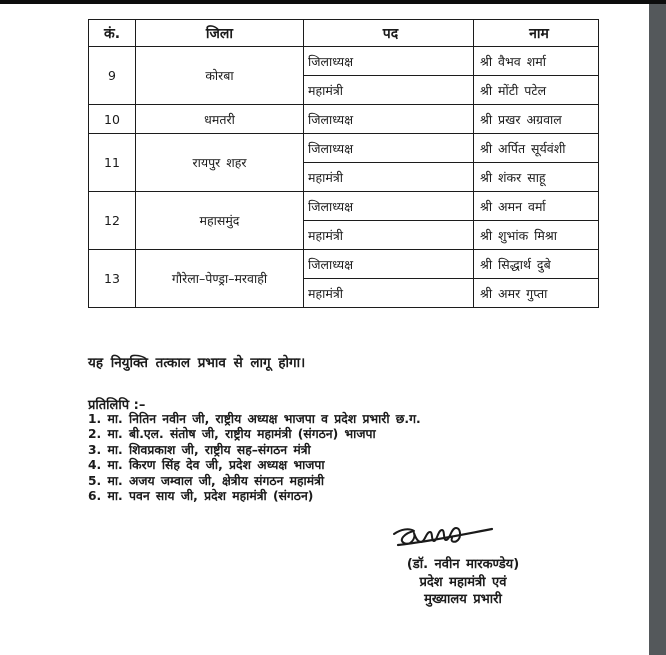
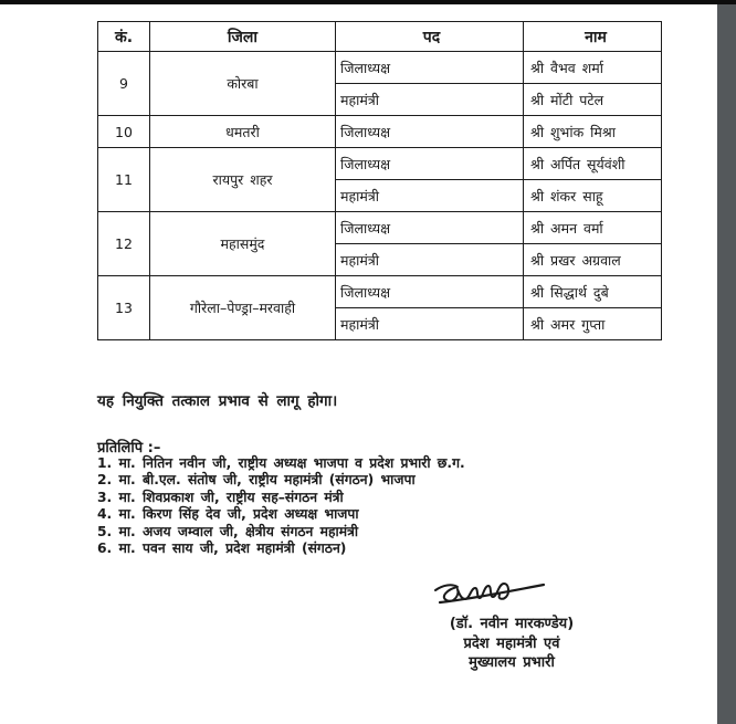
  कं.	जिला	पद	नाम
  9	कोरबा	जिलाध्यक्ष	श्री वैभव शर्मा
  महामंत्री	श्री मोंटी पटेल
- 10	धमतरी	जिलाध्यक्ष	श्री प्रखर अग्रवाल
+ 10	धमतरी	जिलाध्यक्ष	श्री शुभांक मिश्रा
  11	रायपुर शहर	जिलाध्यक्ष	श्री अर्पित सूर्यवंशी
  महामंत्री	श्री शंकर साहू
  12	महासमुंद	जिलाध्यक्ष	श्री अमन वर्मा
- महामंत्री	श्री शुभांक मिश्रा
+ महामंत्री	श्री प्रखर अग्रवाल
  13	गौरेला–पेण्ड्रा–मरवाही	जिलाध्यक्ष	श्री सिद्धार्थ दुबे
  महामंत्री	श्री अमर गुप्ता
  यह नियुक्ति तत्काल प्रभाव से लागू होगा।
  प्रतिलिपि :–
  1. मा. नितिन नवीन जी, राष्ट्रीय अध्यक्ष भाजपा व प्रदेश प्रभारी छ.ग.
  2. मा. बी.एल. संतोष जी, राष्ट्रीय महामंत्री (संगठन) भाजपा
  3. मा. शिवप्रकाश जी, राष्ट्रीय सह–संगठन मंत्री
  4. मा. किरण सिंह देव जी, प्रदेश अध्यक्ष भाजपा
  5. मा. अजय जम्वाल जी, क्षेत्रीय संगठन महामंत्री
  6. मा. पवन साय जी, प्रदेश महामंत्री (संगठन)
  (डॉ. नवीन मारकण्डेय)
  प्रदेश महामंत्री एवं
  मुख्यालय प्रभारी
